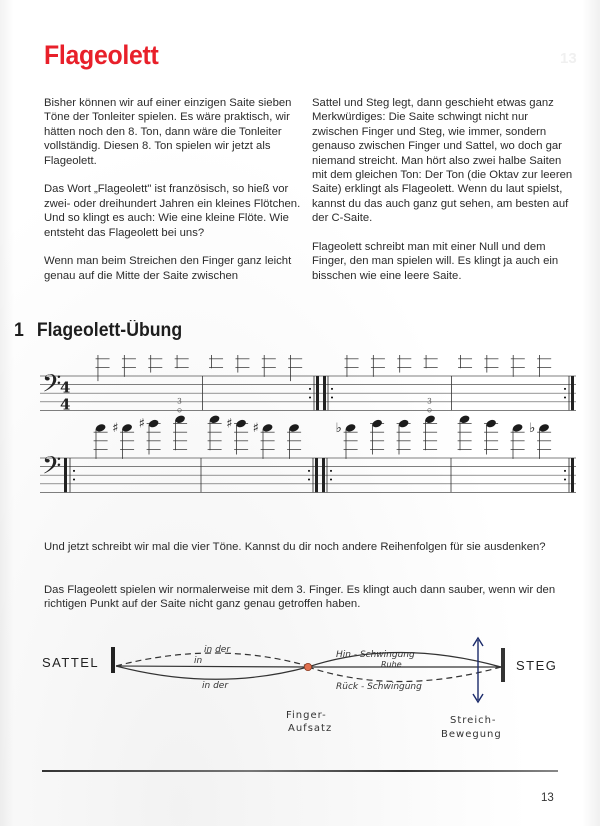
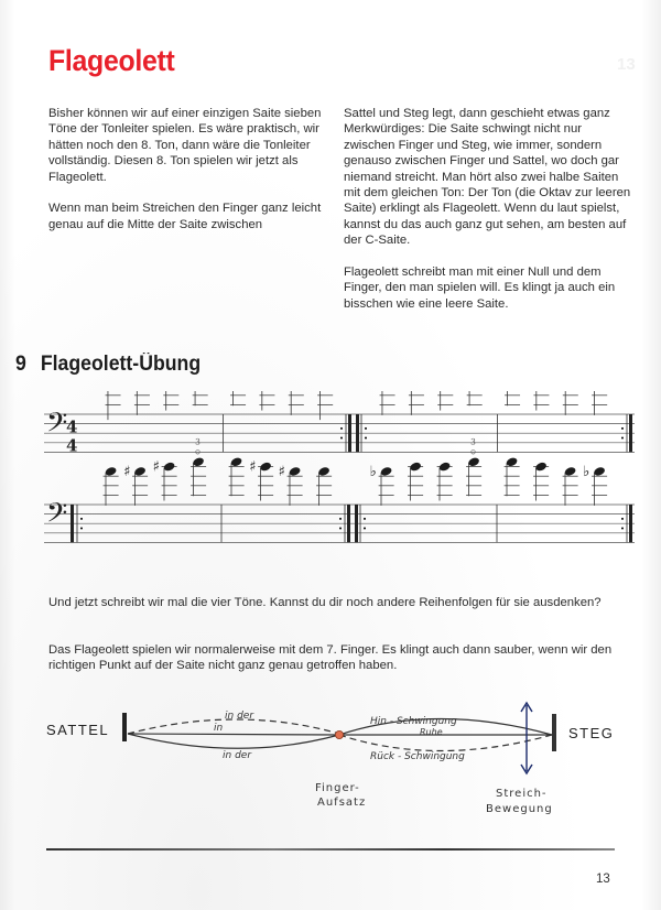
  Flageolett
  Bisher können wir auf einer einzigen Saite sieben Töne der Tonleiter spielen. Es wäre praktisch, wir hätten noch den 8. Ton, dann wäre die Tonleiter vollständig. Diesen 8. Ton spielen wir jetzt als Flageolett.
- Das Wort „Flageolett" ist französisch, so hieß vor zwei- oder dreihundert Jahren ein kleines Flötchen. Und so klingt es auch: Wie eine kleine Flöte. Wie entsteht das Flageo­lett bei uns?
  Wenn man beim Streichen den Finger ganz leicht genau auf die Mitte der Saite zwischen
  Sattel und Steg legt, dann geschieht etwas ganz Merkwürdiges: Die Saite schwingt nicht nur zwischen Finger und Steg, wie immer, sondern genauso zwischen Finger und Sattel, wo doch gar niemand streicht. Man hört also zwei halbe Saiten mit dem glei­chen Ton: Der Ton (die Oktav zur leeren Saite) erklingt als Flageolett. Wenn du laut spielst, kannst du das auch ganz gut sehen, am besten auf der C-Saite.
  Flageolett schreibt man mit einer Null und dem Finger, den man spielen will. Es klingt ja auch ein bisschen wie eine leere Saite.
- 1
+ 9
  Flageolett-Übung
  𝄢
  4
  4
  𝄢
  ♯
  ♯
  3
  ♯
  ♯
  ♭
  3
  ♭
  Und jetzt schreibt wir mal die vier Töne. Kannst du dir noch andere Reihenfolgen für sie ausdenken?
- Das Flageolett spielen wir normalerweise mit dem 3. Finger. Es klingt auch dann sauber, wenn wir den richtigen Punkt auf der Saite nicht ganz genau getroffen haben.
+ Das Flageolett spielen wir normalerweise mit dem 7. Finger. Es klingt auch dann sauber, wenn wir den richtigen Punkt auf der Saite nicht ganz genau getroffen haben.
  SATTEL
  in der
  in
  in der
  Hin - Schwingung
  Ruhe
  Rück - Schwingung
  STEG
  Finger-
  Aufsatz
  Streich-
  Bewegung
  13
